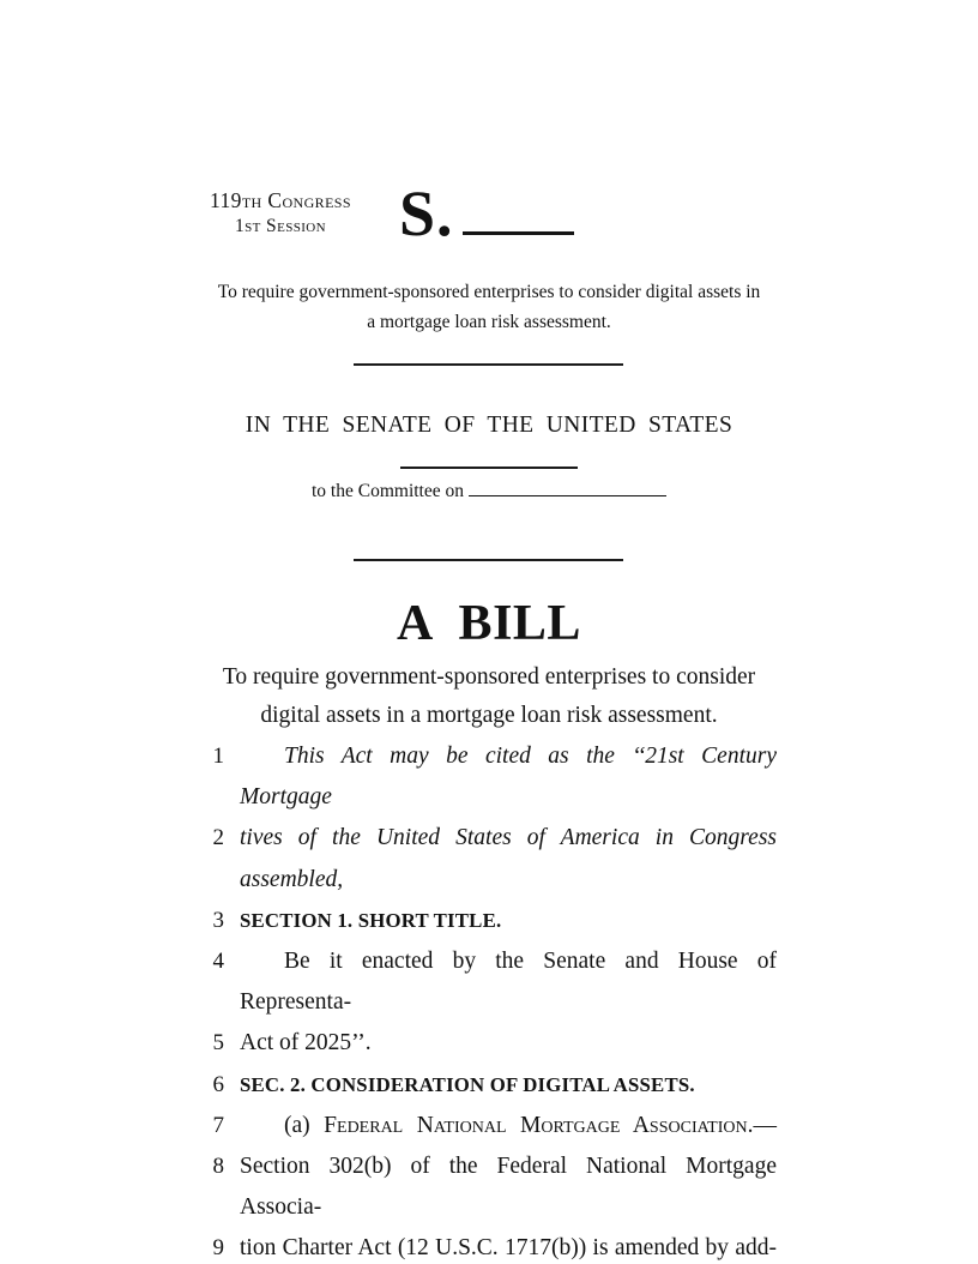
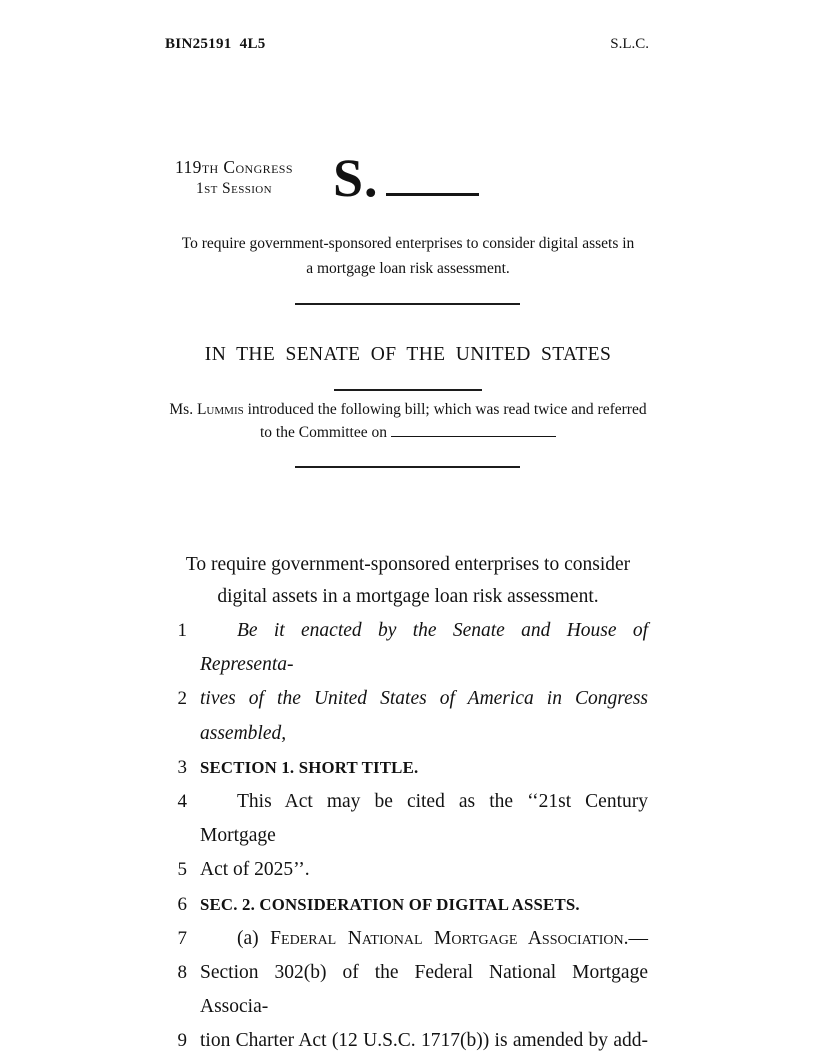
+ BIN25191 4L5
+ S.L.C.
  119th Congress
  1st Session
  S.
  To require government-sponsored enterprises to consider digital assets in
  a mortgage loan risk assessment.
  IN THE SENATE OF THE UNITED STATES
+ Ms. Lummis introduced the following bill; which was read twice and referred
  to the Committee on
- A BILL
  To require government-sponsored enterprises to consider
  digital assets in a mortgage loan risk assessment.
  1
- This Act may be cited as the ‘‘21st Century Mortgage
+ Be it enacted by the Senate and House of Representa-
  2
  tives of the United States of America in Congress assembled,
  3
  SECTION 1. SHORT TITLE.
  4
- Be it enacted by the Senate and House of Representa-
+ This Act may be cited as the ‘‘21st Century Mortgage
  5
  Act of 2025’’.
  6
  SEC. 2. CONSIDERATION OF DIGITAL ASSETS.
  7
  (a) Federal National Mortgage Association.—
  8
  Section 302(b) of the Federal National Mortgage Associa-
  9
  tion Charter Act (12 U.S.C. 1717(b)) is amended by add-
